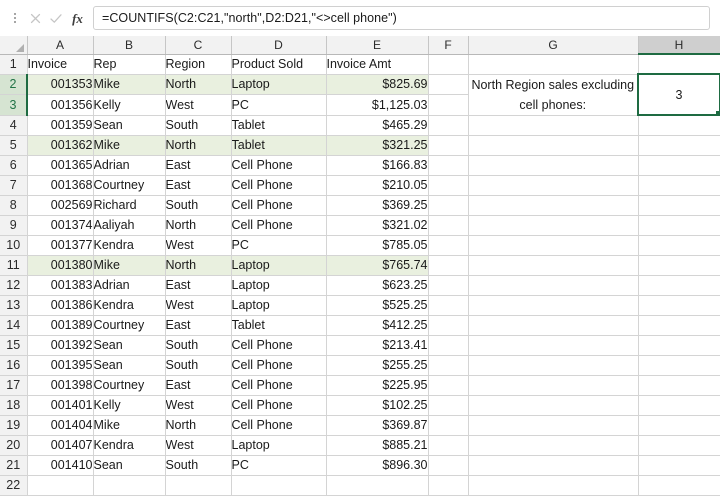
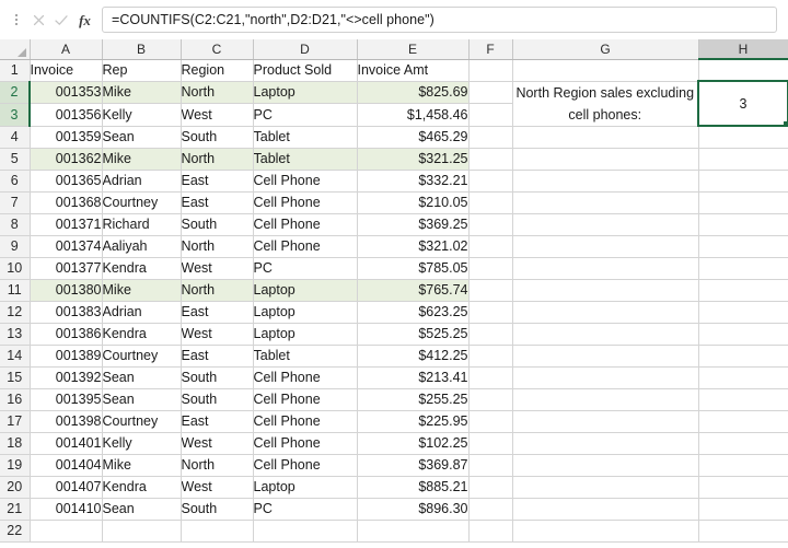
  fx
  =COUNTIFS(C2:C21,"north",D2:D21,"<>cell phone")
  	A	B	C	D	E	F	G	H
  1	Invoice	Rep	Region	Product Sold	Invoice Amt
  2	001353	Mike	North	Laptop	$825.69		North Region sales excludingcell phones:	3
- 3	001356	Kelly	West	PC	$1,125.03
+ 3	001356	Kelly	West	PC	$1,458.46
  4	001359	Sean	South	Tablet	$465.29
  5	001362	Mike	North	Tablet	$321.25
- 6	001365	Adrian	East	Cell Phone	$166.83
+ 6	001365	Adrian	East	Cell Phone	$332.21
  7	001368	Courtney	East	Cell Phone	$210.05
- 8	002569	Richard	South	Cell Phone	$369.25
+ 8	001371	Richard	South	Cell Phone	$369.25
  9	001374	Aaliyah	North	Cell Phone	$321.02
  10	001377	Kendra	West	PC	$785.05
  11	001380	Mike	North	Laptop	$765.74
  12	001383	Adrian	East	Laptop	$623.25
  13	001386	Kendra	West	Laptop	$525.25
  14	001389	Courtney	East	Tablet	$412.25
  15	001392	Sean	South	Cell Phone	$213.41
  16	001395	Sean	South	Cell Phone	$255.25
  17	001398	Courtney	East	Cell Phone	$225.95
  18	001401	Kelly	West	Cell Phone	$102.25
  19	001404	Mike	North	Cell Phone	$369.87
  20	001407	Kendra	West	Laptop	$885.21
  21	001410	Sean	South	PC	$896.30
  22
